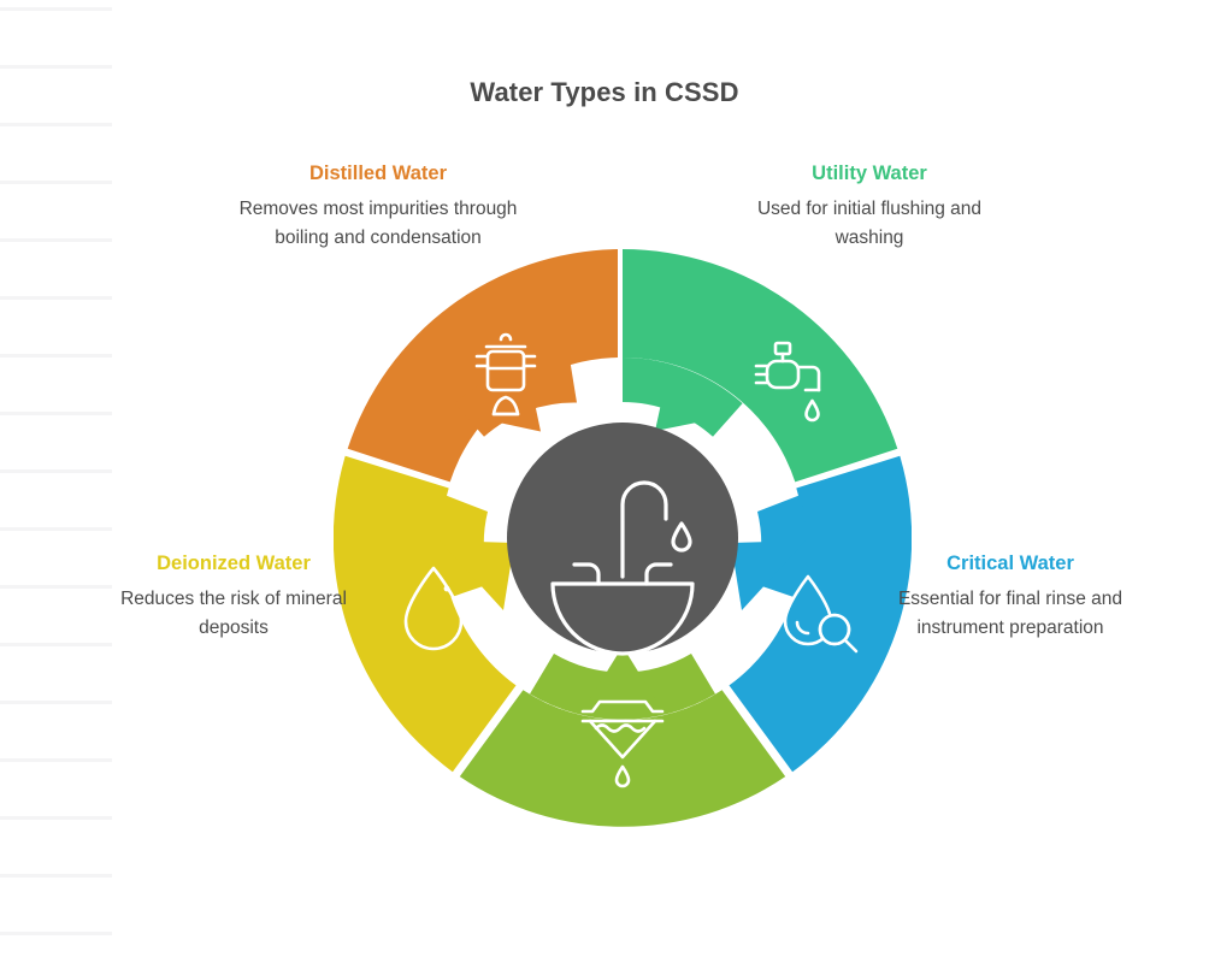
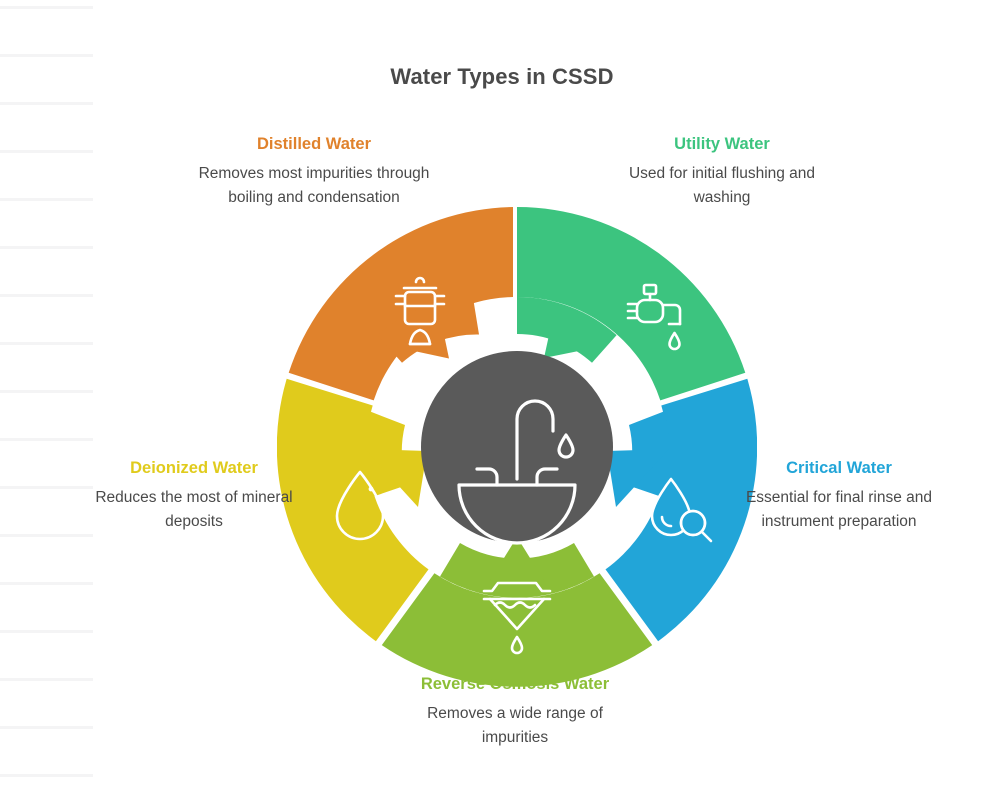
  Water Types in CSSD
  Distilled Water
  Removes most impurities through boiling and condensation
  Utility Water
  Used for initial flushing and washing
  Critical Water
  Essential for final rinse and instrument preparation
  Deionized Water
- Reduces the risk of mineral deposits
+ Reduces the most of mineral deposits
+ Reverse Osmosis Water
+ Removes a wide range of impurities
